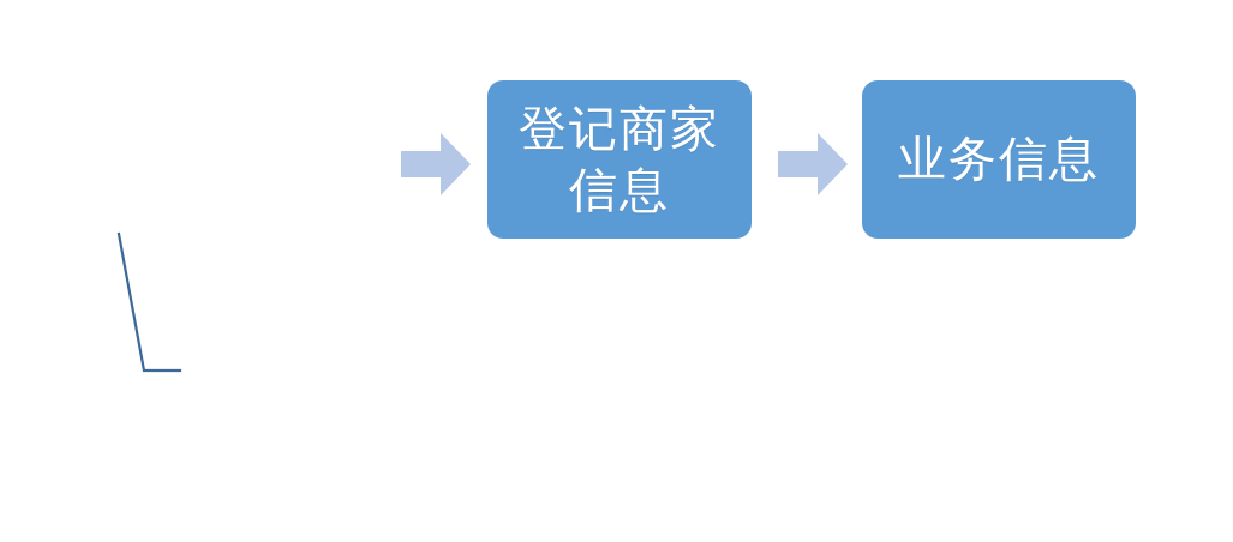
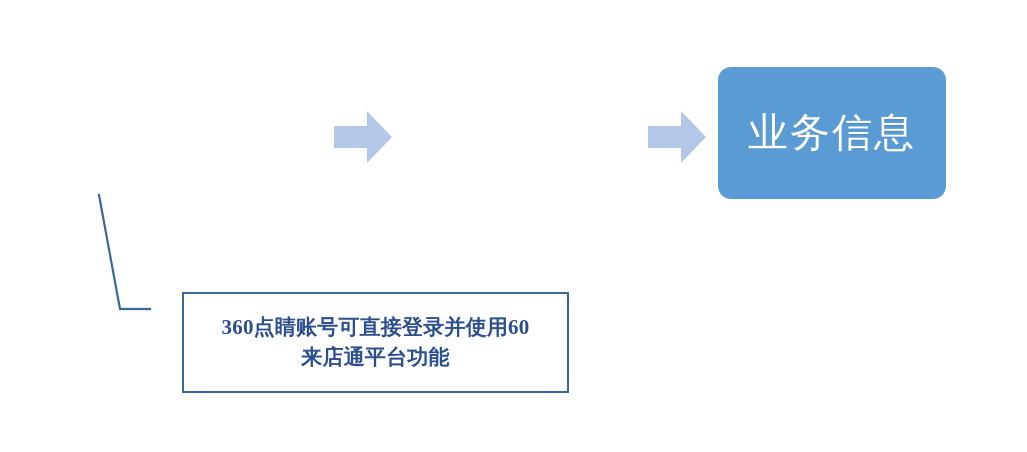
- 登记商家
- 信息
  业务信息
+ 360点睛账号可直接登录并使用60
+ 来店通平台功能
